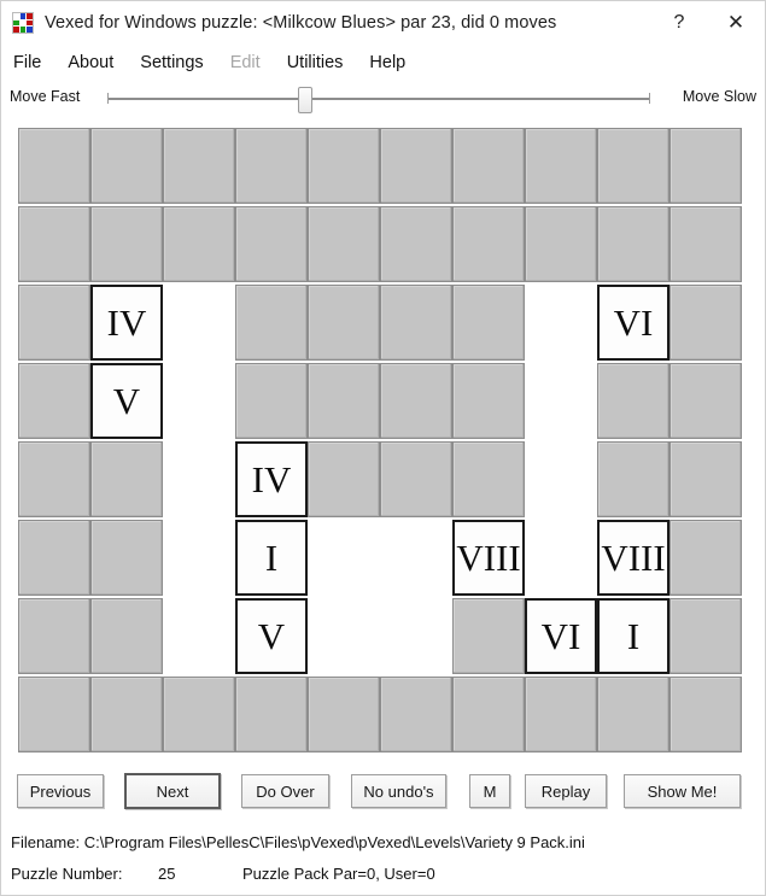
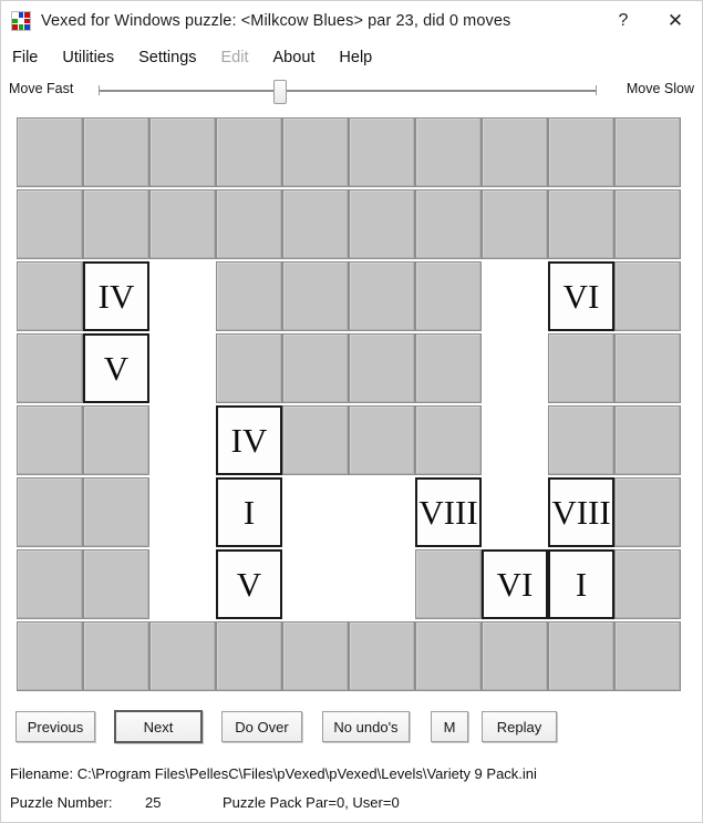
  Vexed for Windows puzzle: <Milkcow Blues> par 23, did 0 moves
  ?
  ✕
  File
- About
+ Utilities
  Settings
  Edit
- Utilities
+ About
  Help
  Move Fast
  Move Slow
  IV
  VI
  V
  IV
  I
  VIII
  VIII
  V
  VI
  I
  Previous
  Next
  Do Over
  No undo's
  M
  Replay
- Show Me!
  Filename: C:\Program Files\PellesC\Files\pVexed\pVexed\Levels\Variety 9 Pack.ini
  Puzzle Number:
  25
  Puzzle Pack Par=0, User=0
